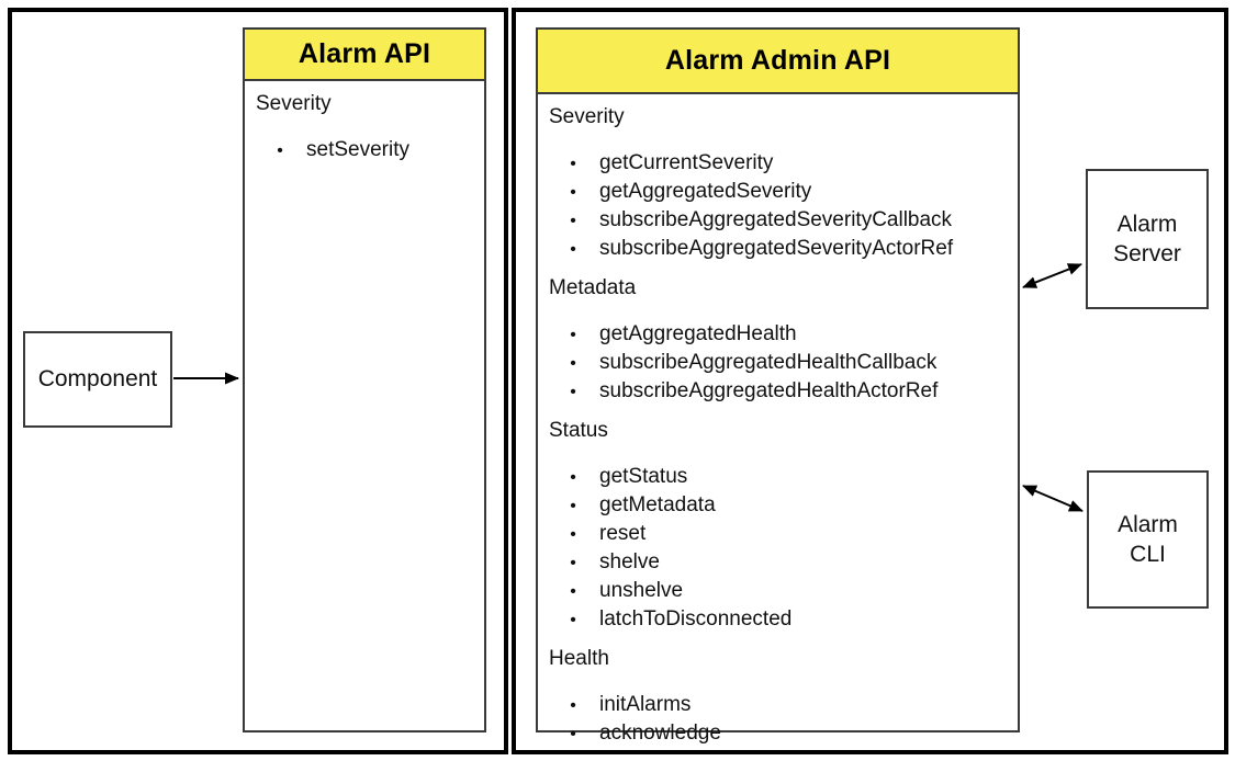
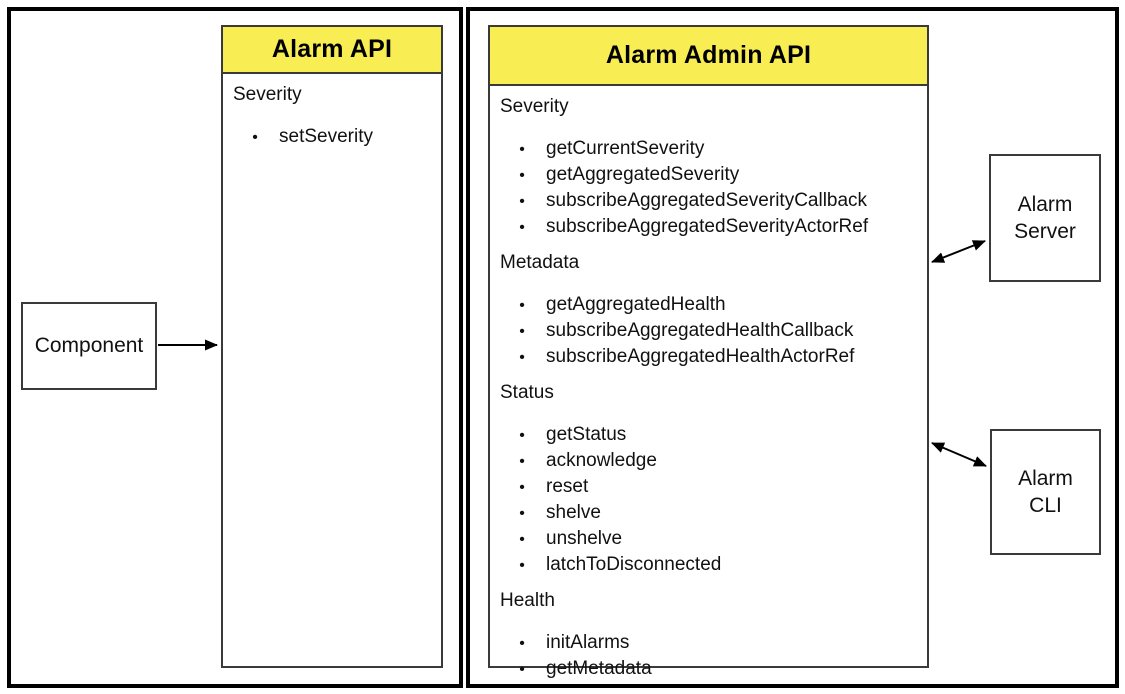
  Alarm API
  Severity
  •
  setSeverity
  Alarm Admin API
  Severity
  •
  getCurrentSeverity
  •
  getAggregatedSeverity
  •
  subscribeAggregatedSeverityCallback
  •
  subscribeAggregatedSeverityActorRef
  Metadata
  •
  getAggregatedHealth
  •
  subscribeAggregatedHealthCallback
  •
  subscribeAggregatedHealthActorRef
  Status
  •
  getStatus
  •
- getMetadata
+ acknowledge
  •
  reset
  •
  shelve
  •
  unshelve
  •
  latchToDisconnected
  Health
  •
  initAlarms
  •
- acknowledge
+ getMetadata
  Component
  Alarm
  Server
  Alarm
  CLI
